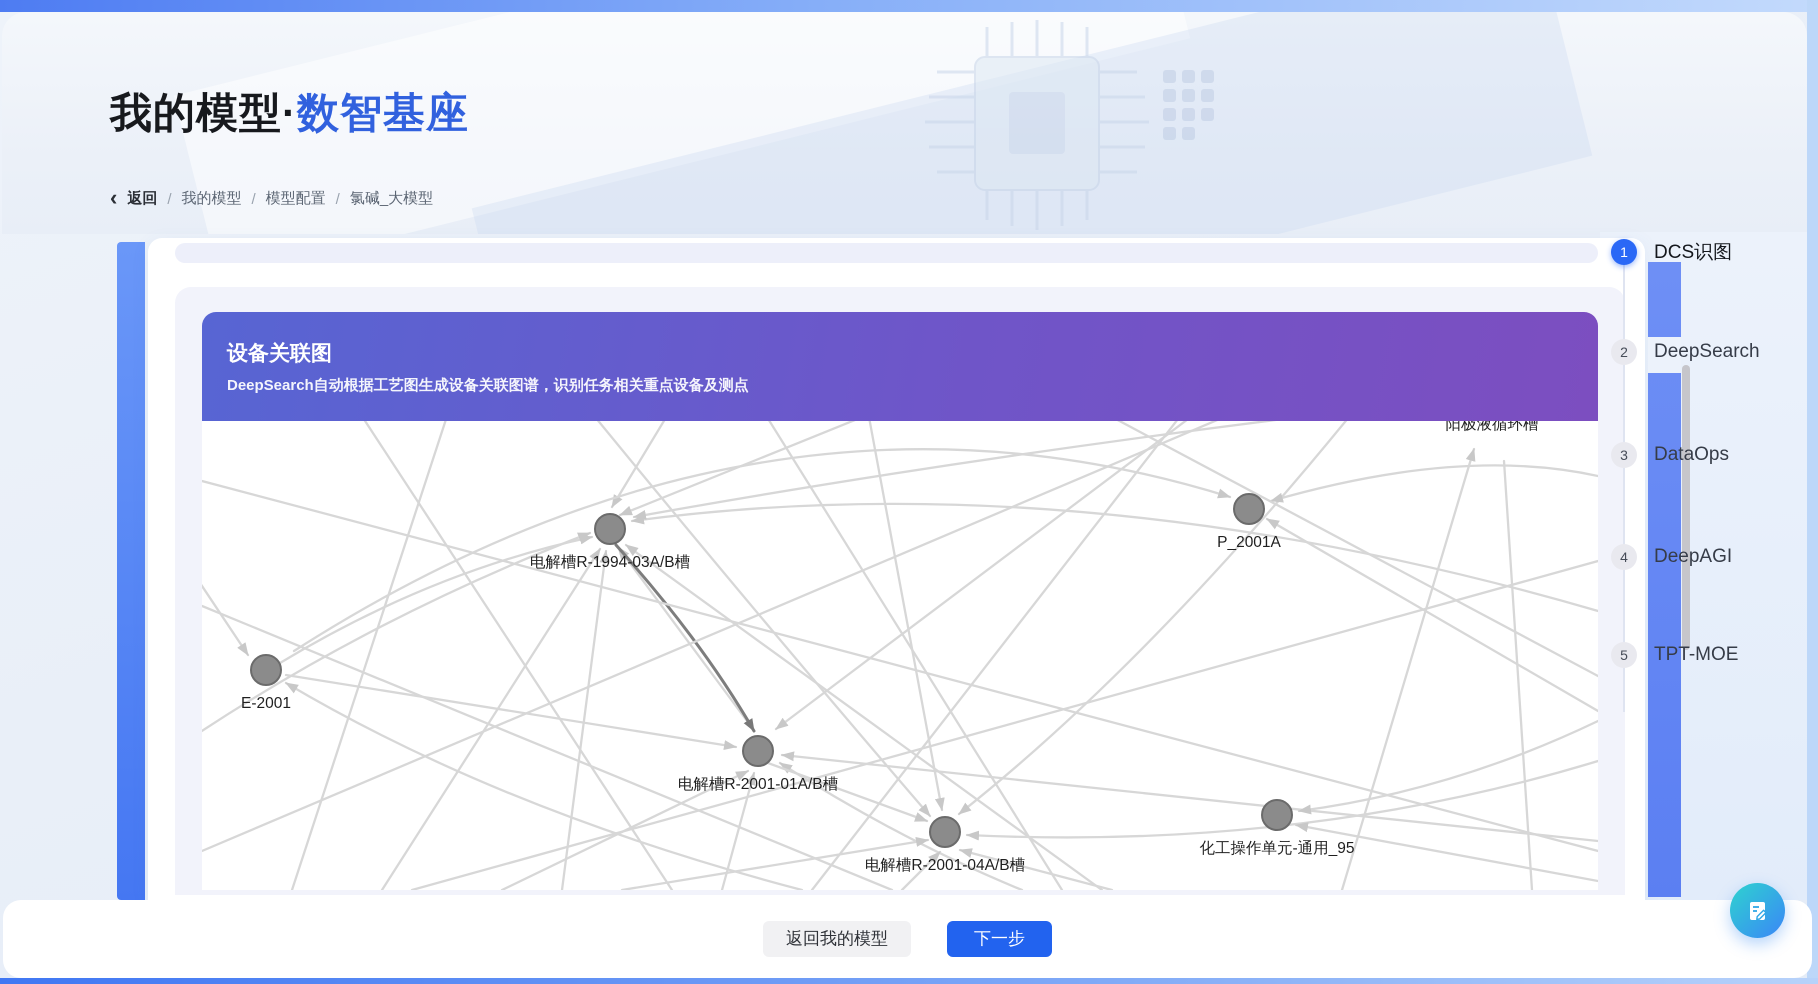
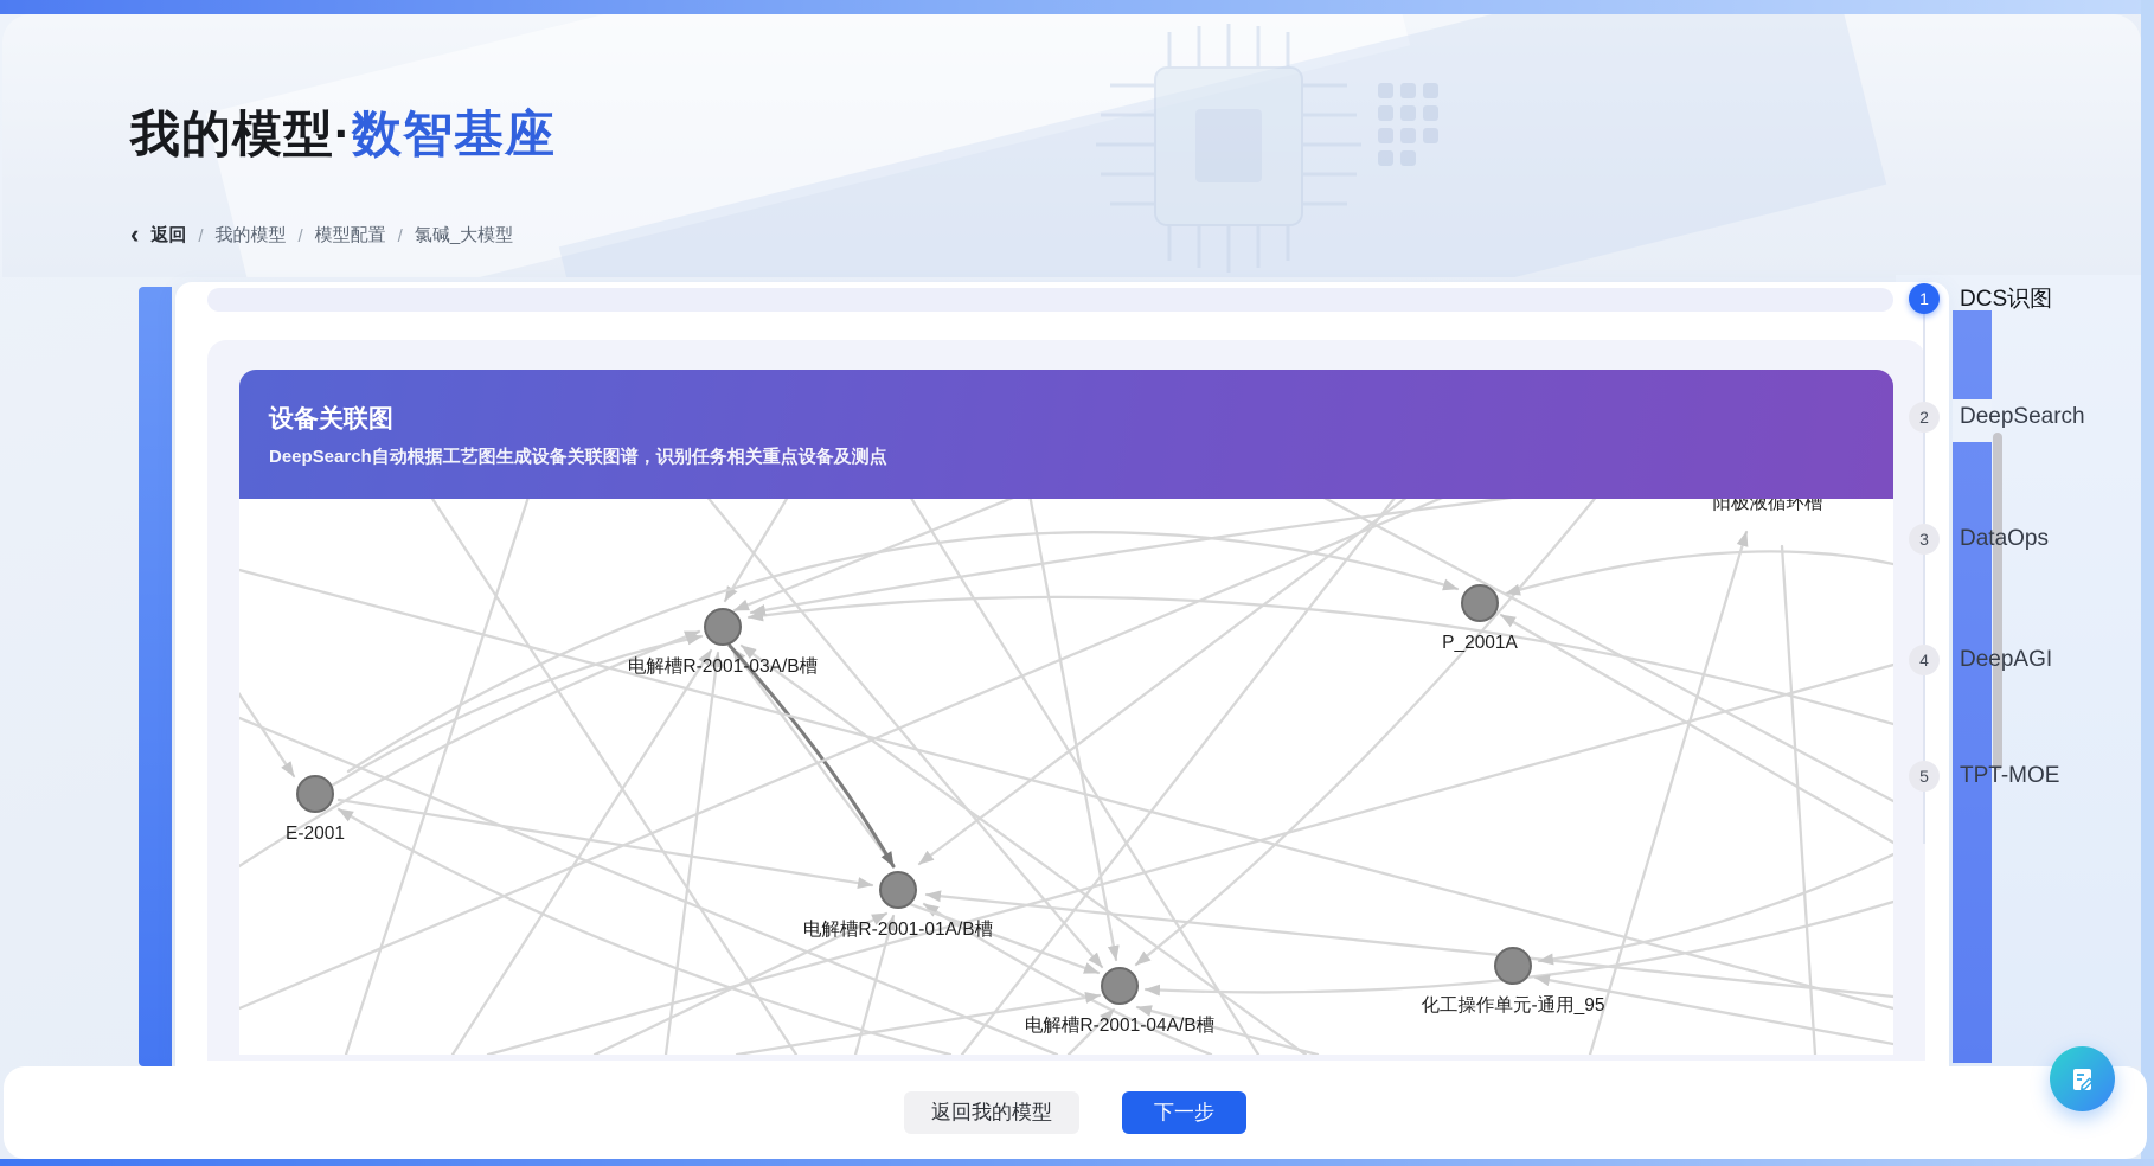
  我的模型·数智基座
  ‹
  返回
  /
  我的模型
  /
  模型配置
  /
  氯碱_大模型
  设备关联图
  DeepSearch自动根据工艺图生成设备关联图谱，识别任务相关重点设备及测点
- 电解槽R-1994-03A/B槽
+ 电解槽R-2001-03A/B槽
  P_2001A
  E-2001
  电解槽R-2001-01A/B槽
  电解槽R-2001-04A/B槽
  化工操作单元-通用_95
  阳极液循环槽
  1
  DCS识图
  2
  DeepSearch
  3
  DataOps
  4
  DeepAGI
  5
  TPT-MOE
  返回我的模型
  下一步
